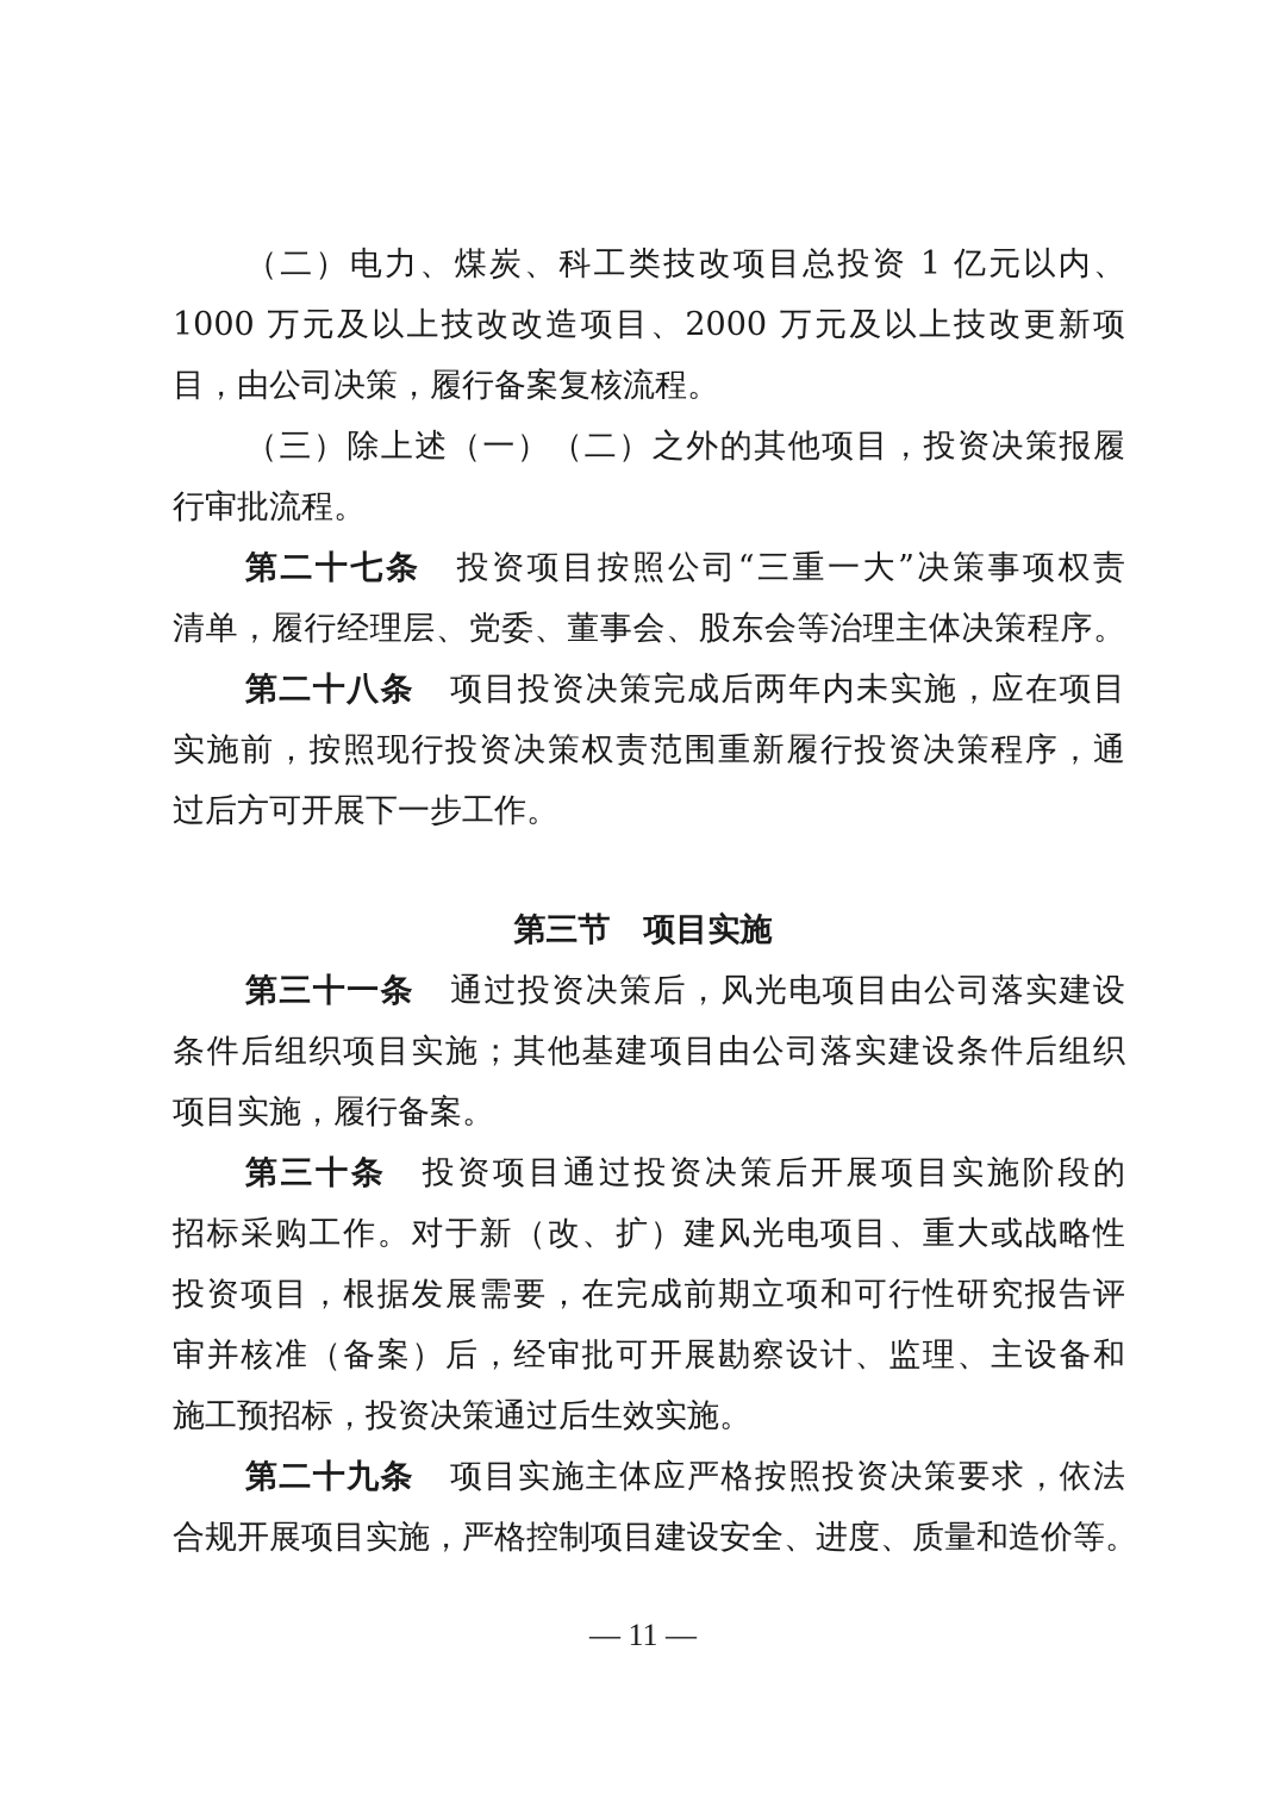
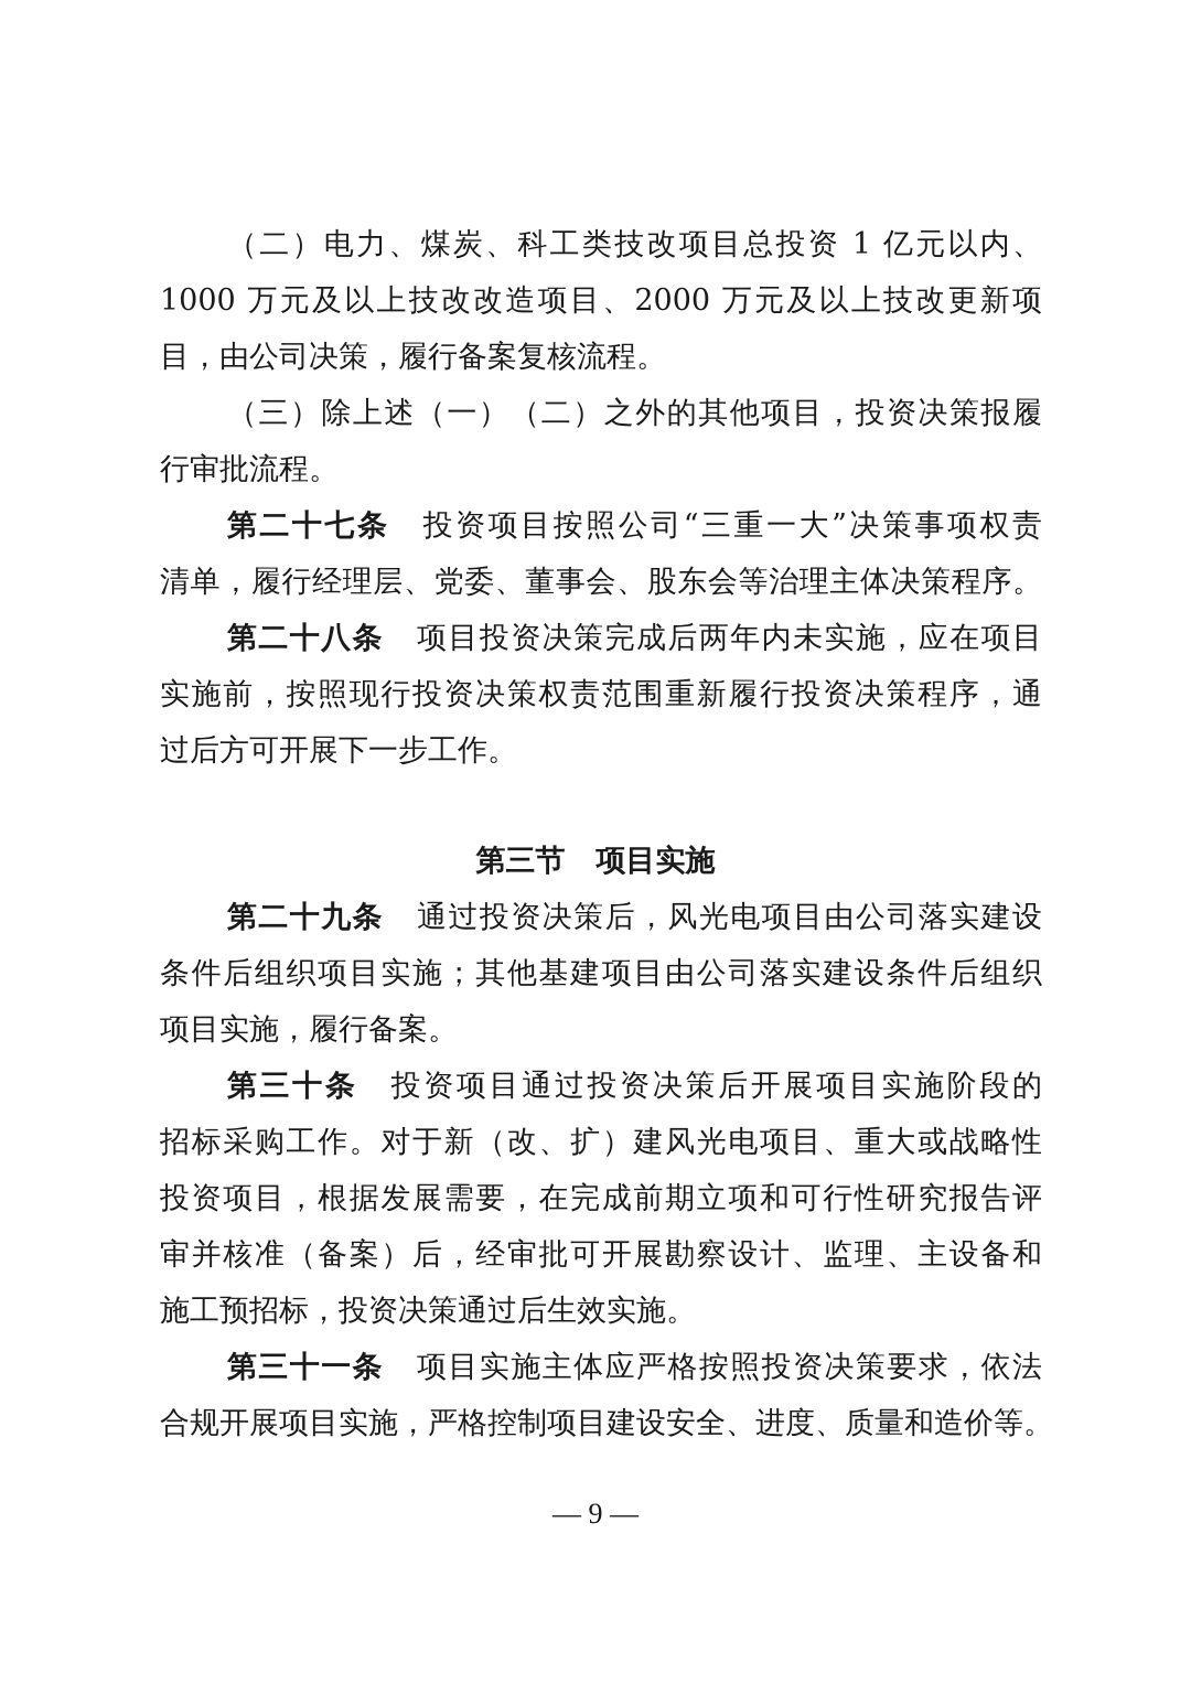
  （二）电力、煤炭、科工类技改项目总投资 1 亿元以内、
  1000 万元及以上技改改造项目、2000 万元及以上技改更新项
  目，由公司决策，履行备案复核流程。
  （三）除上述（一）（二）之外的其他项目，投资决策报履
  行审批流程。
  第二十七条 投资项目按照公司“三重一大”决策事项权责
  清单，履行经理层、党委、董事会、股东会等治理主体决策程序。
  第二十八条 项目投资决策完成后两年内未实施，应在项目
  实施前，按照现行投资决策权责范围重新履行投资决策程序，通
  过后方可开展下一步工作。
  第三节 项目实施
- 第三十一条 通过投资决策后，风光电项目由公司落实建设
+ 第二十九条 通过投资决策后，风光电项目由公司落实建设
  条件后组织项目实施；其他基建项目由公司落实建设条件后组织
  项目实施，履行备案。
  第三十条 投资项目通过投资决策后开展项目实施阶段的
  招标采购工作。对于新（改、扩）建风光电项目、重大或战略性
  投资项目，根据发展需要，在完成前期立项和可行性研究报告评
  审并核准（备案）后，经审批可开展勘察设计、监理、主设备和
  施工预招标，投资决策通过后生效实施。
- 第二十九条 项目实施主体应严格按照投资决策要求，依法
+ 第三十一条 项目实施主体应严格按照投资决策要求，依法
  合规开展项目实施，严格控制项目建设安全、进度、质量和造价等。
- — 11 —
+ — 9 —
